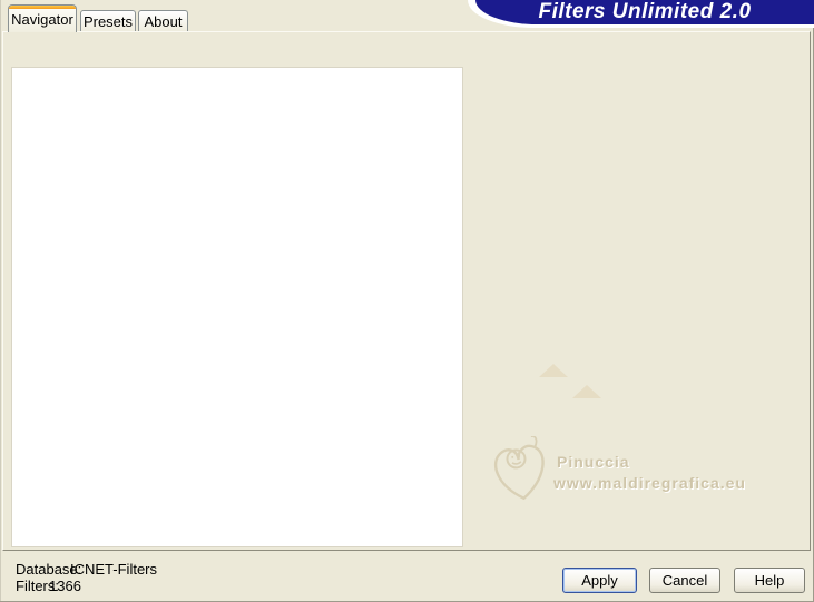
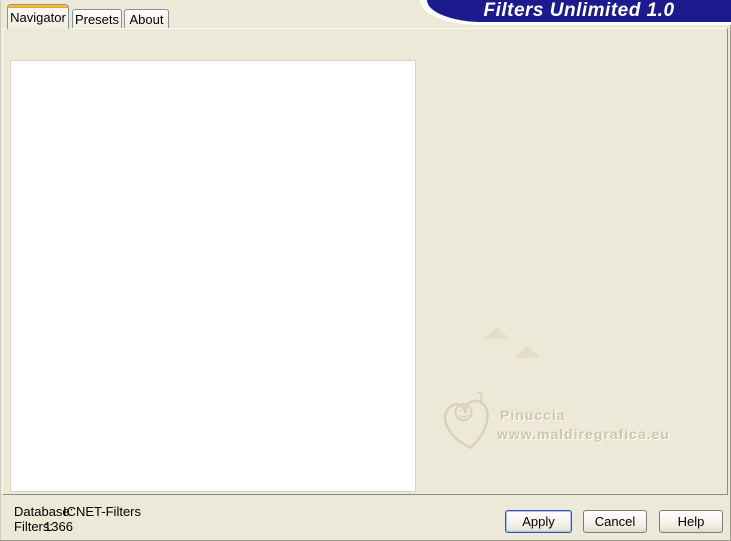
- Filters Unlimited 2.0
+ Filters Unlimited 1.0
  Navigator
  Presets
  About
  Pinuccia
  www.maldiregrafica.eu
  Database:
  ICNET-Filters
  Filters:
  1366
  Apply
  Cancel
  Help
